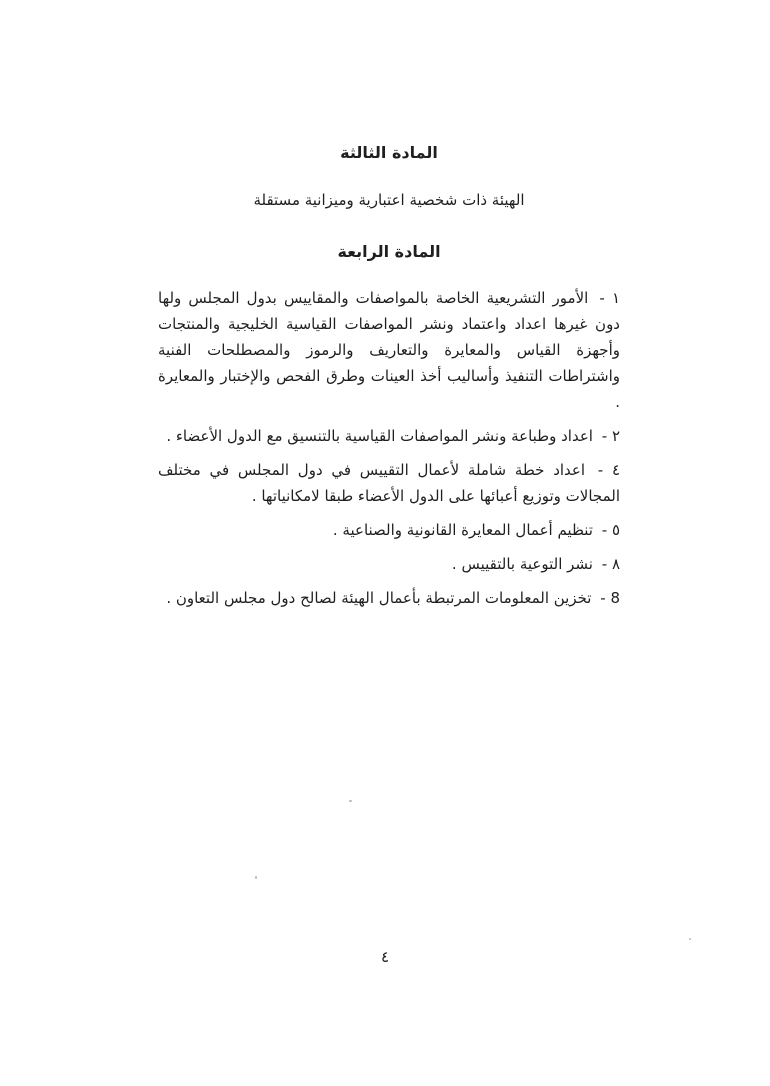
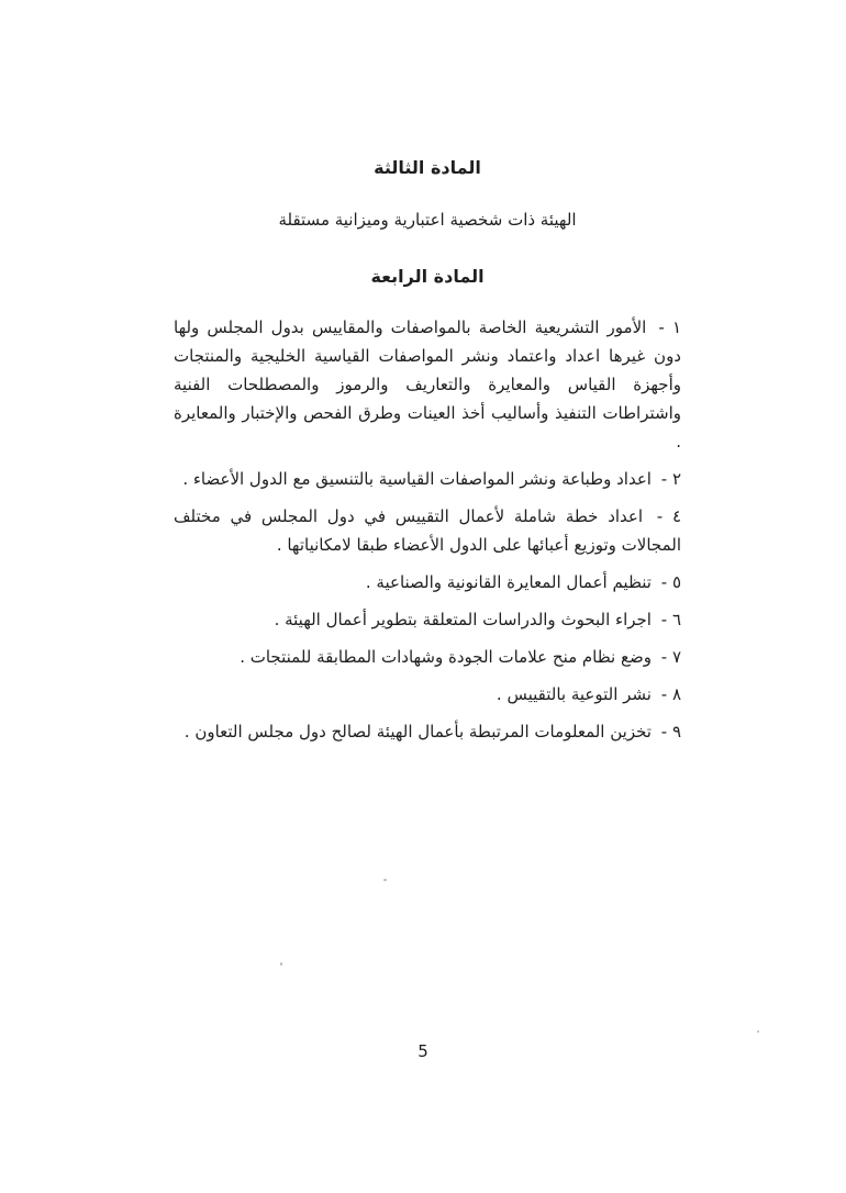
  المادة الثالثة
  الهيئة ذات شخصية اعتبارية وميزانية مستقلة
  المادة الرابعة
  ١ - الأمور التشريعية الخاصة بالمواصفات والمقاييس بدول المجلس ولها دون غيرها اعداد واعتماد ونشر المواصفات القياسية الخليجية والمنتجات وأجهزة القياس والمعايرة والتعاريف والرموز والمصطلحات الفنية واشتراطات التنفيذ وأساليب أخذ العينات وطرق الفحص والإختبار والمعايرة .
  ٢ - اعداد وطباعة ونشر المواصفات القياسية بالتنسيق مع الدول الأعضاء .
  ٤ - اعداد خطة شاملة لأعمال التقييس في دول المجلس في مختلف المجالات وتوزيع أعبائها على الدول الأعضاء طبقا لامكانياتها .
  ٥ - تنظيم أعمال المعايرة القانونية والصناعية .
+ ٦ - اجراء البحوث والدراسات المتعلقة بتطوير أعمال الهيئة .
+ ٧ - وضع نظام منح علامات الجودة وشهادات المطابقة للمنتجات .
  ٨ - نشر التوعية بالتقييس .
- 8 - تخزين المعلومات المرتبطة بأعمال الهيئة لصالح دول مجلس التعاون .
+ ٩ - تخزين المعلومات المرتبطة بأعمال الهيئة لصالح دول مجلس التعاون .
- ٤
+ 5
